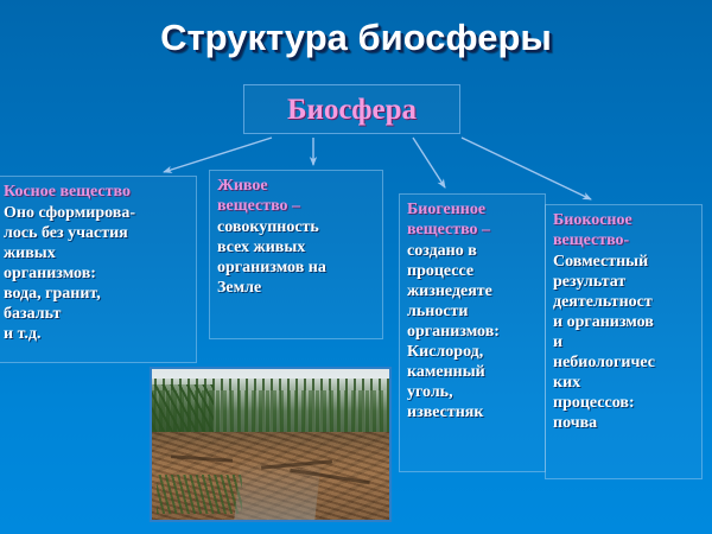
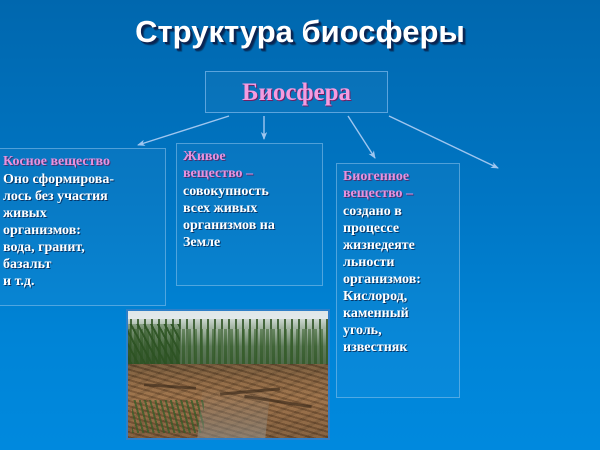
  Структура биосферы
  Биосфера
  Косное вещество
  Оно сформирова-
  лось без участия
  живых
  организмов:
  вода, гранит,
  базальт
  и т.д.
  Живое
  вещество –
  совокупность
  всех живых
  организмов на
  Земле
  Биогенное
  вещество –
  создано в
  процессе
  жизнедеяте
  льности
  организмов:
  Кислород,
  каменный
  уголь,
  известняк
- Биокосное
- вещество-
- Совместный
- результат
- деятельтност
- и организмов
- и
- небиологичес
- ких
- процессов:
- почва
